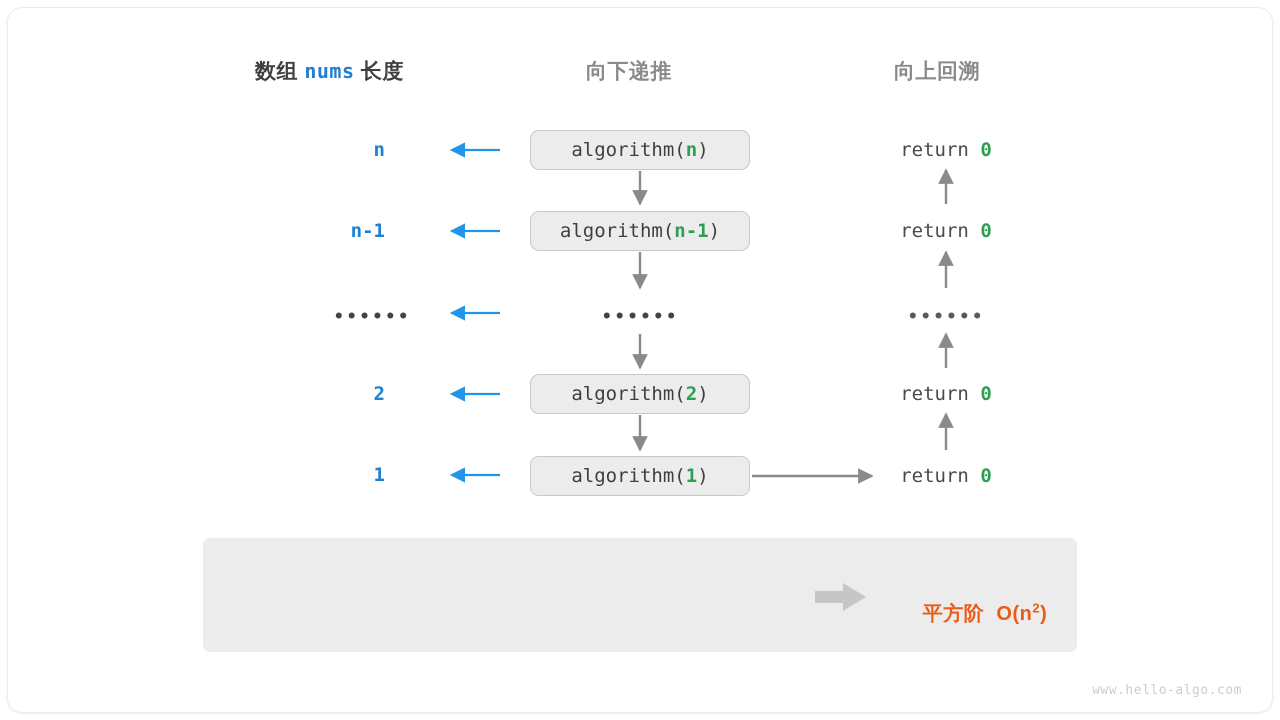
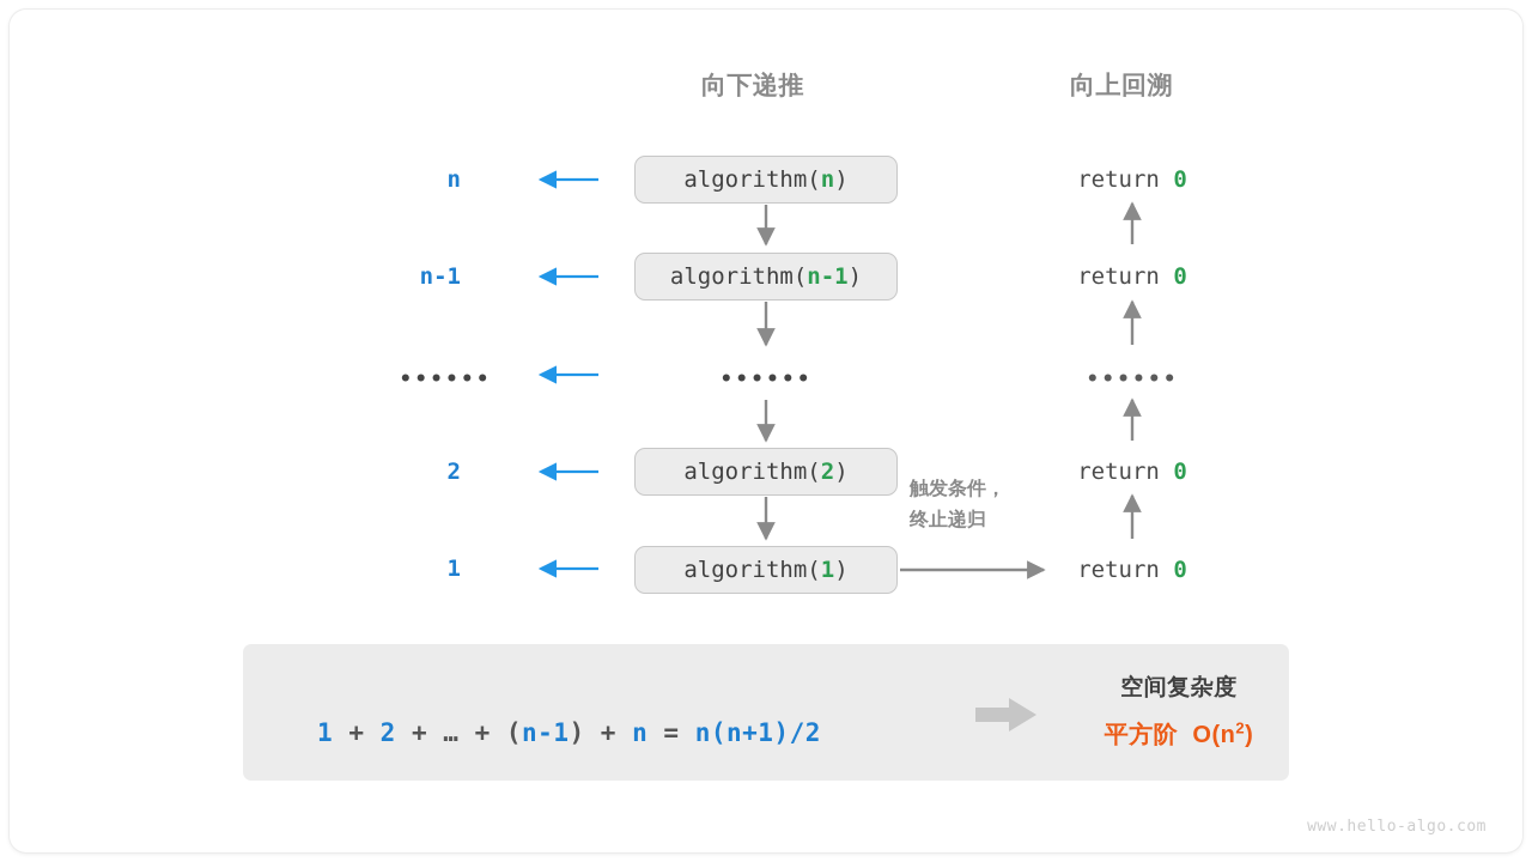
- 数组 nums 长度
  向下递推
  向上回溯
  n
  algorithm(
  n
  )
  return 0
  n-1
  algorithm(
  n-1
  )
  return 0
  ••••••
  ••••••
  ••••••
  2
  algorithm(
  2
  )
  return 0
  1
  algorithm(
  1
  )
  return 0
+ 触发条件，
+ 终止递归
+ 1 + 2 + … + (n-1) + n = n(n+1)/2
+ 空间复杂度
  平方阶 O(n2)
  www.hello-algo.com
